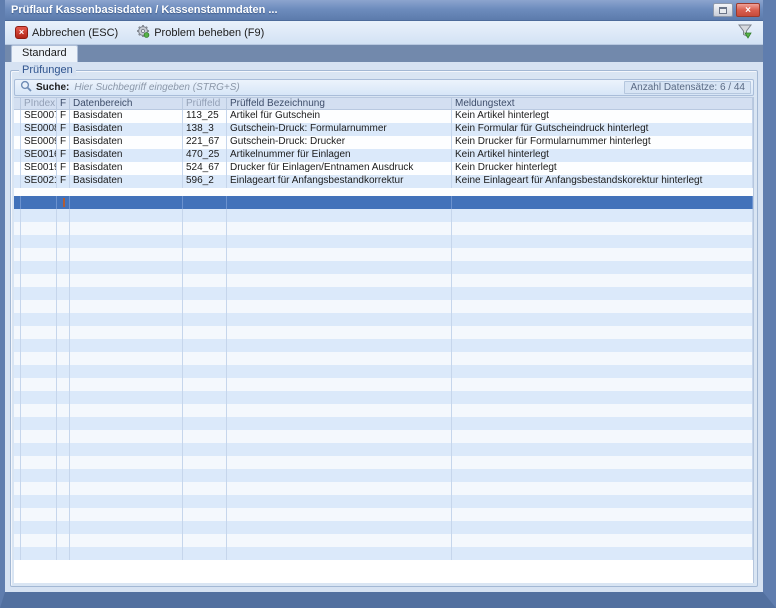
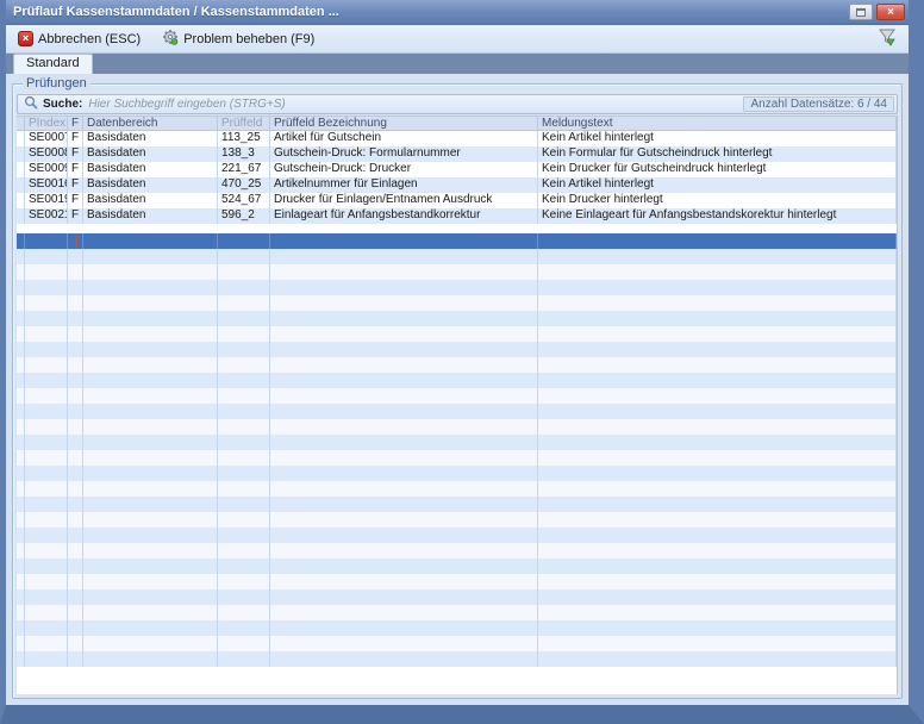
- Prüflauf Kassenbasisdaten / Kassenstammdaten ...
+ Prüflauf Kassenstammdaten / Kassenstammdaten ...
  ×
  ×
  Abbrechen (ESC)
  Problem beheben (F9)
  Standard
  Prüfungen
  Suche:
  Hier Suchbegriff eingeben (STRG+S)
  Anzahl Datensätze: 6 / 44
  PIndex
  F
  Datenbereich
  Prüffeld
  Prüffeld Bezeichnung
  Meldungstext
  SE0007
  F
  Basisdaten
  113_25
  Artikel für Gutschein
  Kein Artikel hinterlegt
  SE0008
  F
  Basisdaten
  138_3
  Gutschein-Druck: Formularnummer
  Kein Formular für Gutscheindruck hinterlegt
  SE0009
  F
  Basisdaten
  221_67
  Gutschein-Druck: Drucker
- Kein Drucker für Formularnummer hinterlegt
+ Kein Drucker für Gutscheindruck hinterlegt
  SE0016
  F
  Basisdaten
  470_25
  Artikelnummer für Einlagen
  Kein Artikel hinterlegt
  SE0019
  F
  Basisdaten
  524_67
  Drucker für Einlagen/Entnamen Ausdruck
  Kein Drucker hinterlegt
  SE0021
  F
  Basisdaten
  596_2
  Einlageart für Anfangsbestandkorrektur
  Keine Einlageart für Anfangsbestandskorektur hinterlegt
